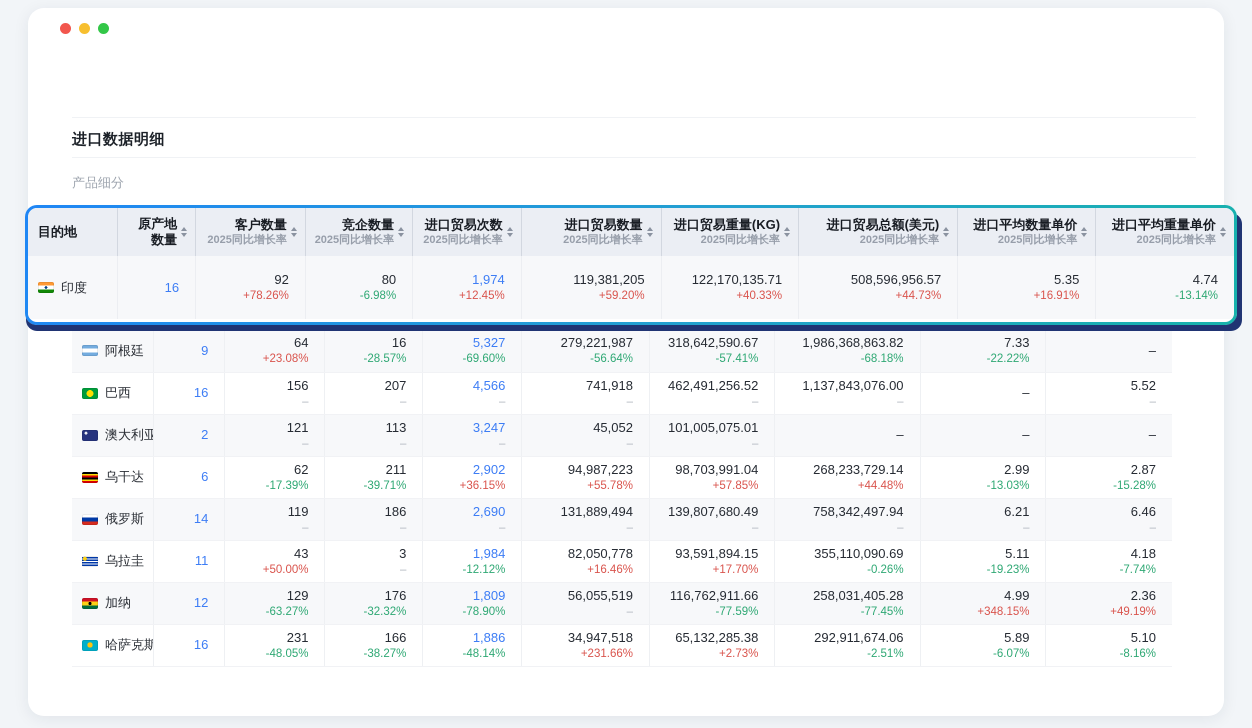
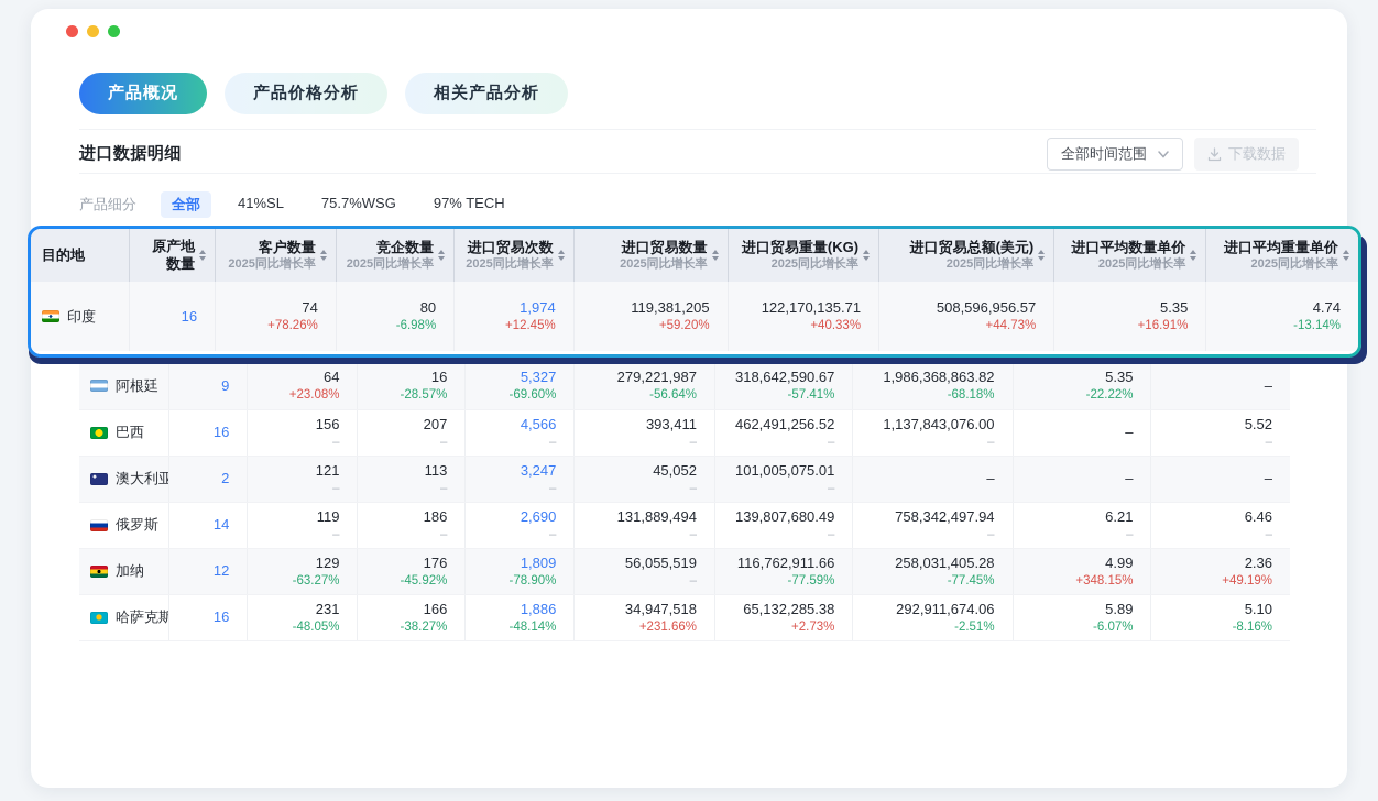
+ 产品概况
+ 产品价格分析
+ 相关产品分析
  进口数据明细
+ 全部时间范围
+ 下载数据
  产品细分
+ 全部
+ 41%SL
+ 75.7%WSG
+ 97% TECH
  目的地	原产地 数量	客户数量2025同比增长率	竞企数量2025同比增长率	进口贸易次数2025同比增长率	进口贸易数量2025同比增长率	进口贸易重量(KG)2025同比增长率	进口贸易总额(美元)2025同比增长率	进口平均数量单价2025同比增长率	进口平均重量单价2025同比增长率
- 印度	16	92+78.26%	80-6.98%	1,974+12.45%	119,381,205+59.20%	122,170,135.71+40.33%	508,596,956.57+44.73%	5.35+16.91%	4.74-13.14%
+ 印度	16	74+78.26%	80-6.98%	1,974+12.45%	119,381,205+59.20%	122,170,135.71+40.33%	508,596,956.57+44.73%	5.35+16.91%	4.74-13.14%
- 阿根廷	9	64+23.08%	16-28.57%	5,327-69.60%	279,221,987-56.64%	318,642,590.67-57.41%	1,986,368,863.82-68.18%	7.33-22.22%	–
+ 阿根廷	9	64+23.08%	16-28.57%	5,327-69.60%	279,221,987-56.64%	318,642,590.67-57.41%	1,986,368,863.82-68.18%	5.35-22.22%	–
- 巴西	16	156–	207–	4,566–	741,918–	462,491,256.52–	1,137,843,076.00–	–	5.52–
+ 巴西	16	156–	207–	4,566–	393,411–	462,491,256.52–	1,137,843,076.00–	–	5.52–
  澳大利亚	2	121–	113–	3,247–	45,052–	101,005,075.01–	–	–	–
- 乌干达	6	62-17.39%	211-39.71%	2,902+36.15%	94,987,223+55.78%	98,703,991.04+57.85%	268,233,729.14+44.48%	2.99-13.03%	2.87-15.28%
  俄罗斯	14	119–	186–	2,690–	131,889,494–	139,807,680.49–	758,342,497.94–	6.21–	6.46–
- 乌拉圭	11	43+50.00%	3–	1,984-12.12%	82,050,778+16.46%	93,591,894.15+17.70%	355,110,090.69-0.26%	5.11-19.23%	4.18-7.74%
- 加纳	12	129-63.27%	176-32.32%	1,809-78.90%	56,055,519–	116,762,911.66-77.59%	258,031,405.28-77.45%	4.99+348.15%	2.36+49.19%
+ 加纳	12	129-63.27%	176-45.92%	1,809-78.90%	56,055,519–	116,762,911.66-77.59%	258,031,405.28-77.45%	4.99+348.15%	2.36+49.19%
  哈萨克斯	16	231-48.05%	166-38.27%	1,886-48.14%	34,947,518+231.66%	65,132,285.38+2.73%	292,911,674.06-2.51%	5.89-6.07%	5.10-8.16%
